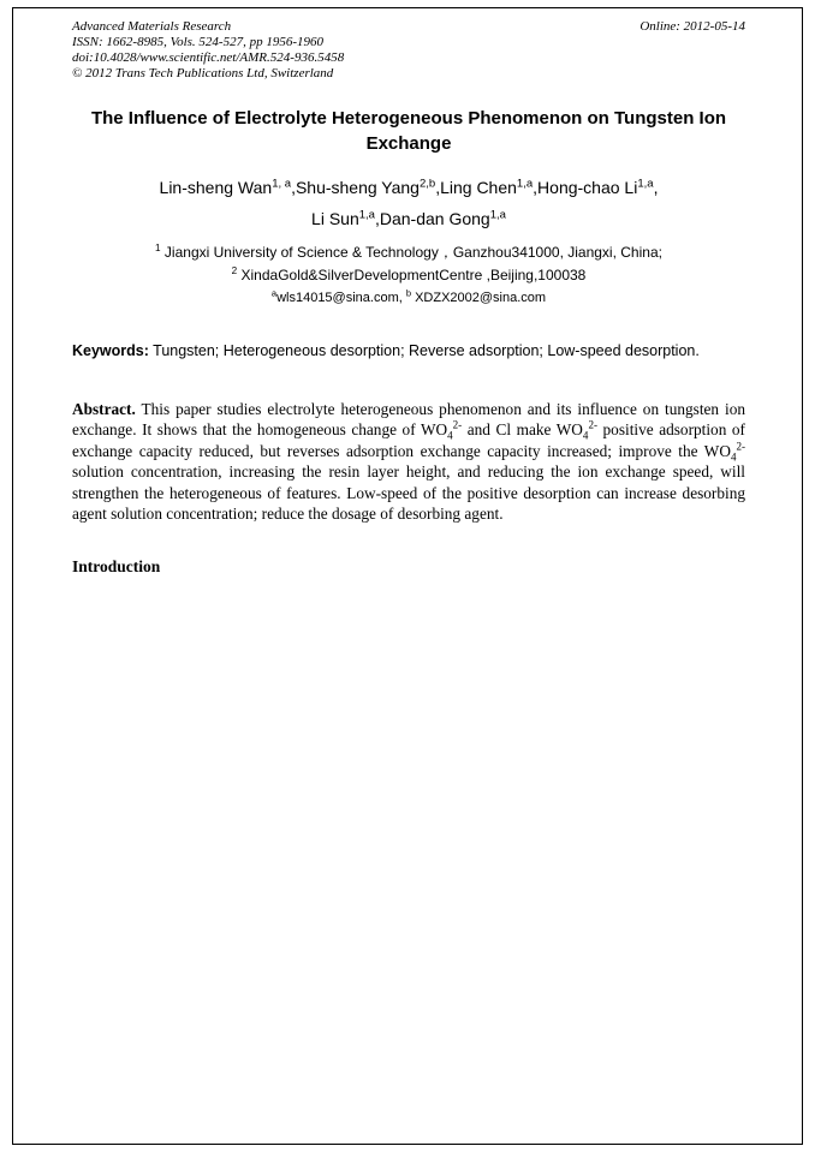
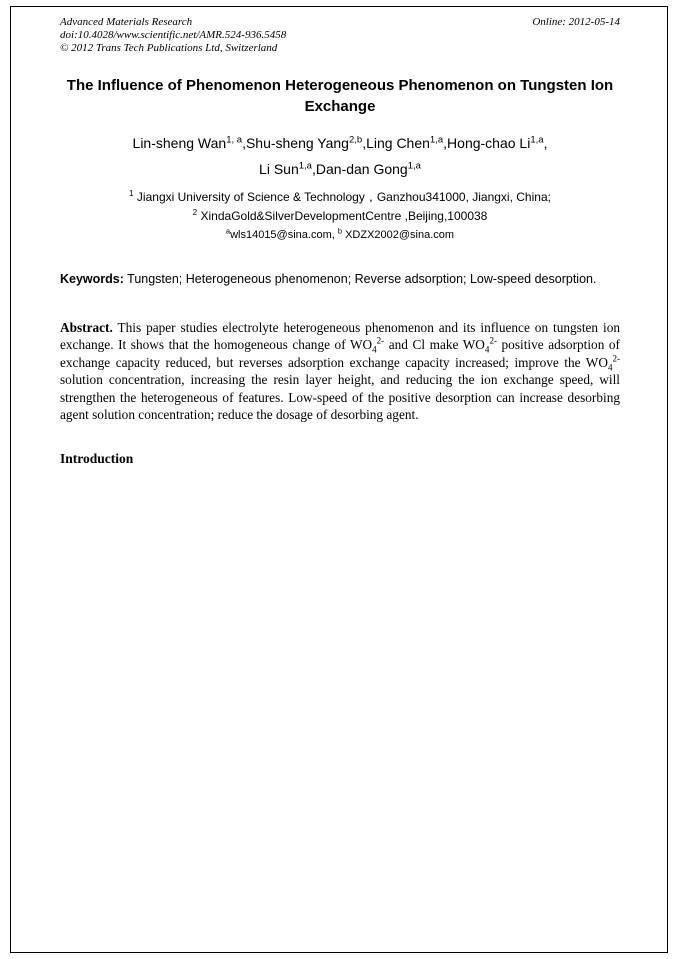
  Advanced Materials Research
  Online: 2012-05-14
- ISSN: 1662-8985, Vols. 524-527, pp 1956-1960
  doi:10.4028/www.scientific.net/AMR.524-936.5458
  © 2012 Trans Tech Publications Ltd, Switzerland
- The Influence of Electrolyte Heterogeneous Phenomenon on Tungsten Ion Exchange
+ The Influence of Phenomenon Heterogeneous Phenomenon on Tungsten Ion Exchange
  Lin-sheng Wan1, a,Shu-sheng Yang2,b,Ling Chen1,a,Hong-chao Li1,a,
  Li Sun1,a,Dan-dan Gong1,a
  1 Jiangxi University of Science & Technology，Ganzhou341000, Jiangxi, China;
  2 XindaGold&SilverDevelopmentCentre ,Beijing,100038
  awls14015@sina.com, b XDZX2002@sina.com
- Keywords: Tungsten; Heterogeneous desorption; Reverse adsorption; Low-speed desorption.
+ Keywords: Tungsten; Heterogeneous phenomenon; Reverse adsorption; Low-speed desorption.
  Abstract. This paper studies electrolyte heterogeneous phenomenon and its influence on tungsten ion exchange. It shows that the homogeneous change of WO42- and Cl make WO42- positive adsorption of exchange capacity reduced, but reverses adsorption exchange capacity increased; improve the WO42- solution concentration, increasing the resin layer height, and reducing the ion exchange speed, will strengthen the heterogeneous of features. Low-speed of the positive desorption can increase desorbing agent solution concentration; reduce the dosage of desorbing agent.
  Introduction
